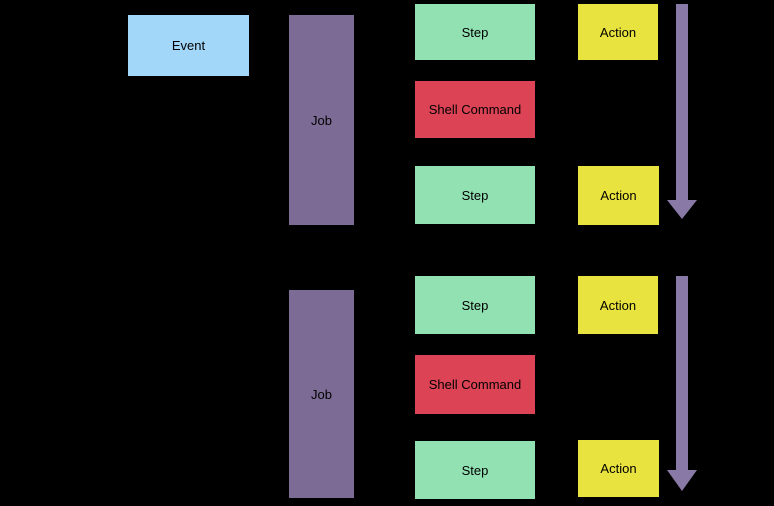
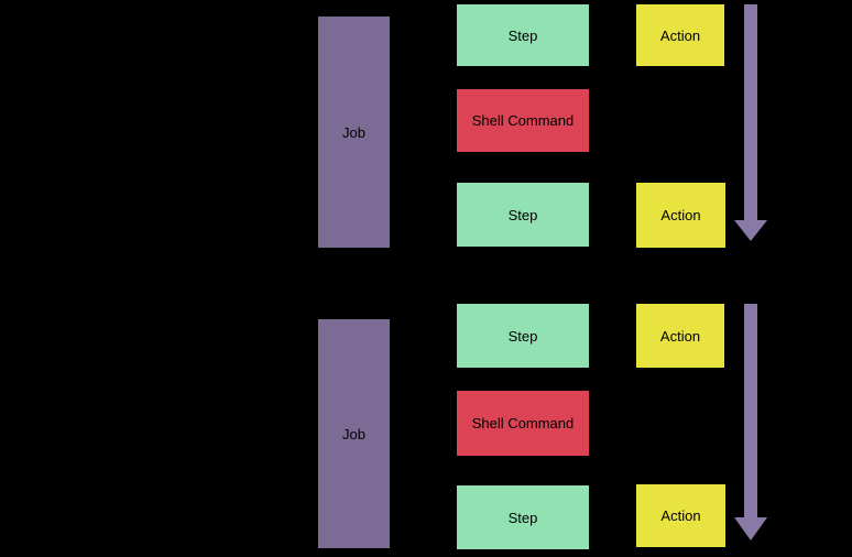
- Event
  Job
  Step
  Shell Command
  Step
  Action
  Action
  Job
  Step
  Shell Command
  Step
  Action
  Action
